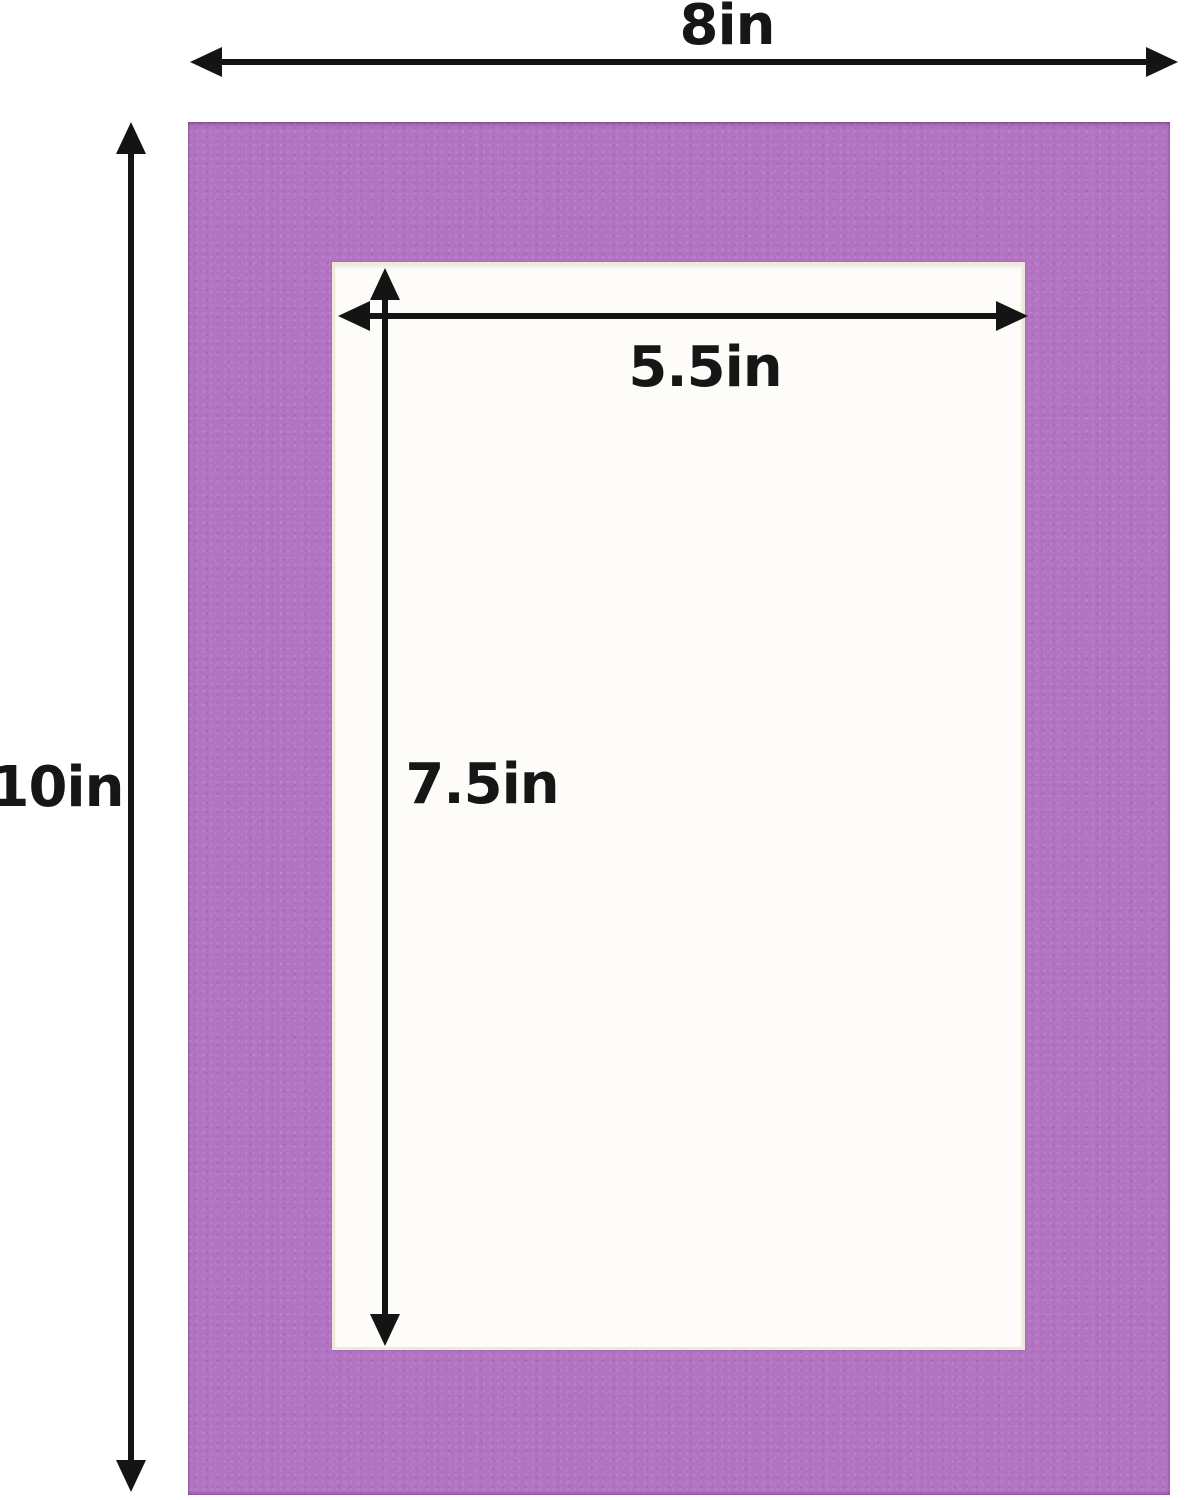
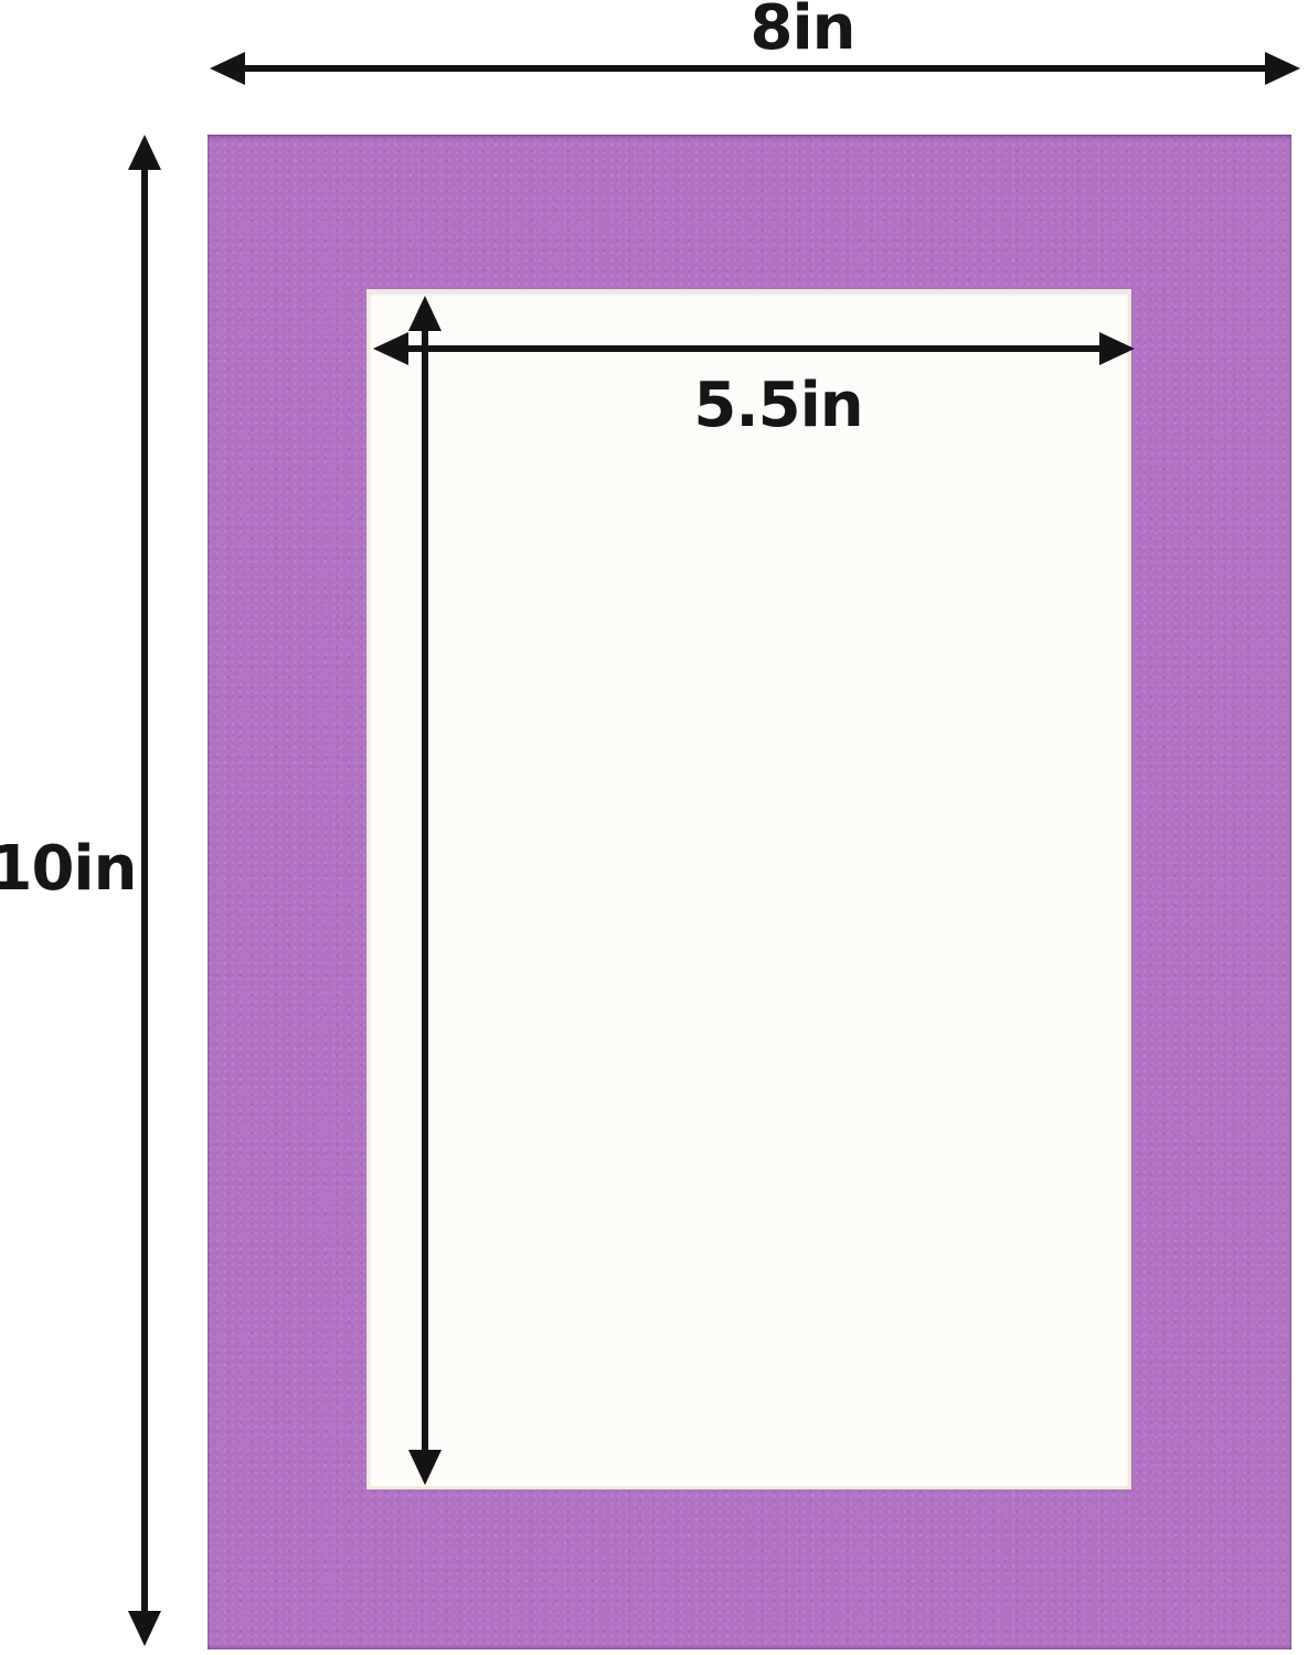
  8in
  10in
  5.5in
- 7.5in
